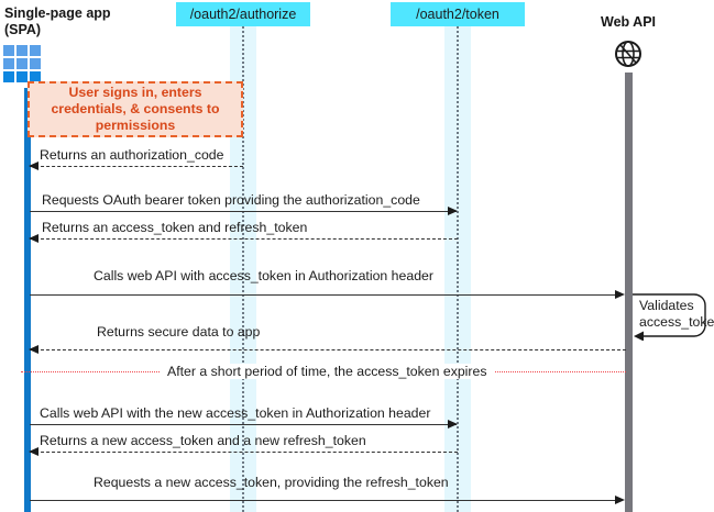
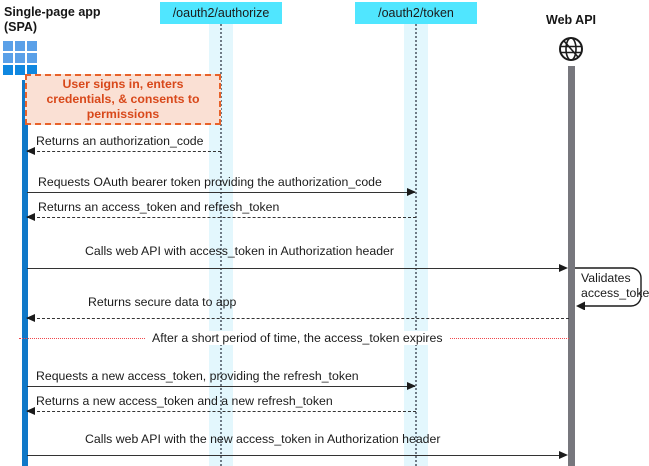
  Single-page app
  (SPA)
  /oauth2/authorize
  /oauth2/token
  Web API
  User signs in, enters credentials, & consents to permissions
  Returns an authorization_code
  Requests OAuth bearer token providing the authorization_code
  Returns an access_token and refresh_token
  Calls web API with access_token in Authorization header
  Validates
  access_toke
  Returns secure data to app
  After a short period of time, the access_token expires
- Calls web API with the new access_token in Authorization header
+ Requests a new access_token, providing the refresh_token
  Returns a new access_token and a new refresh_token
- Requests a new access_token, providing the refresh_token
+ Calls web API with the new access_token in Authorization header
